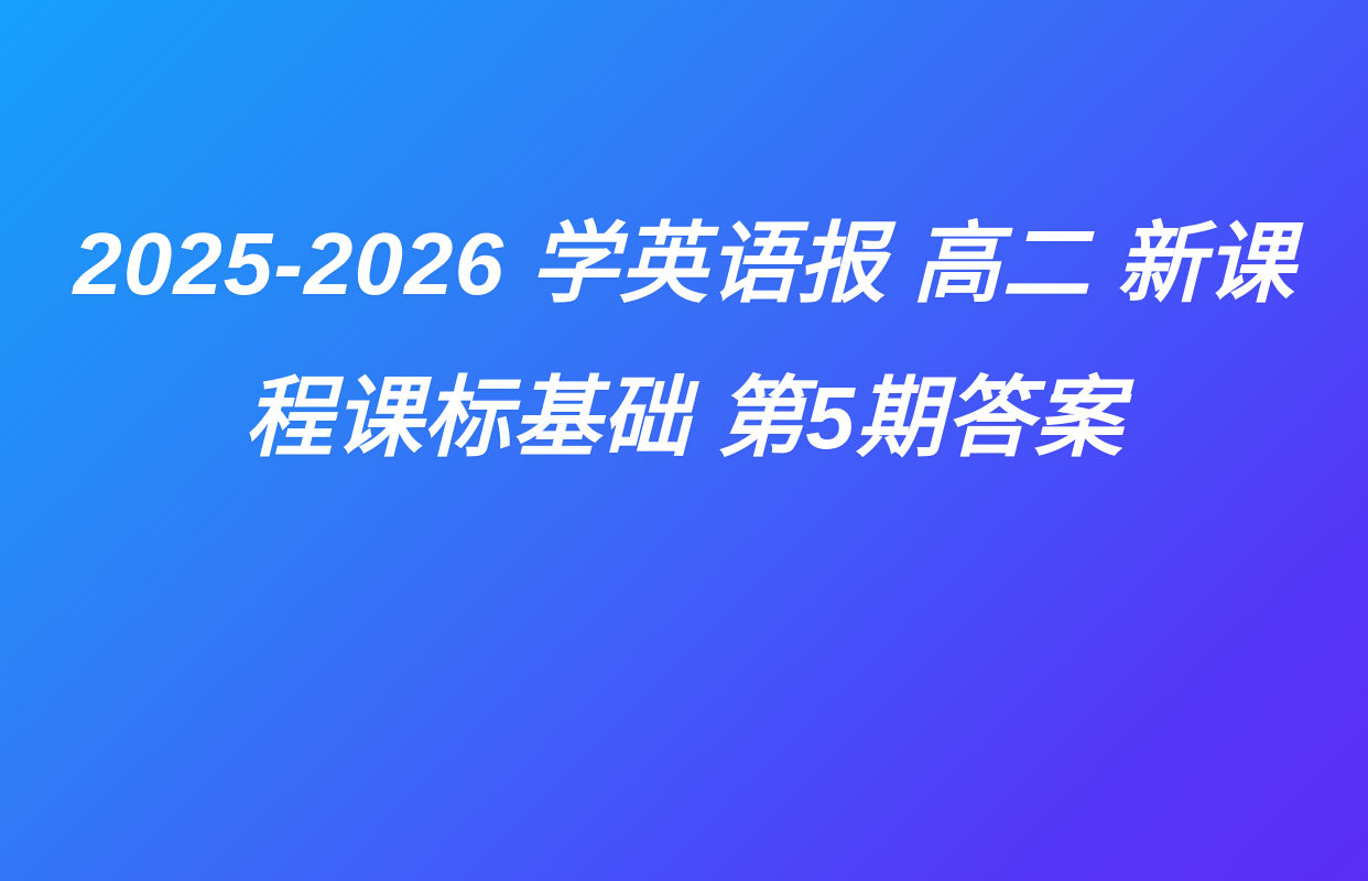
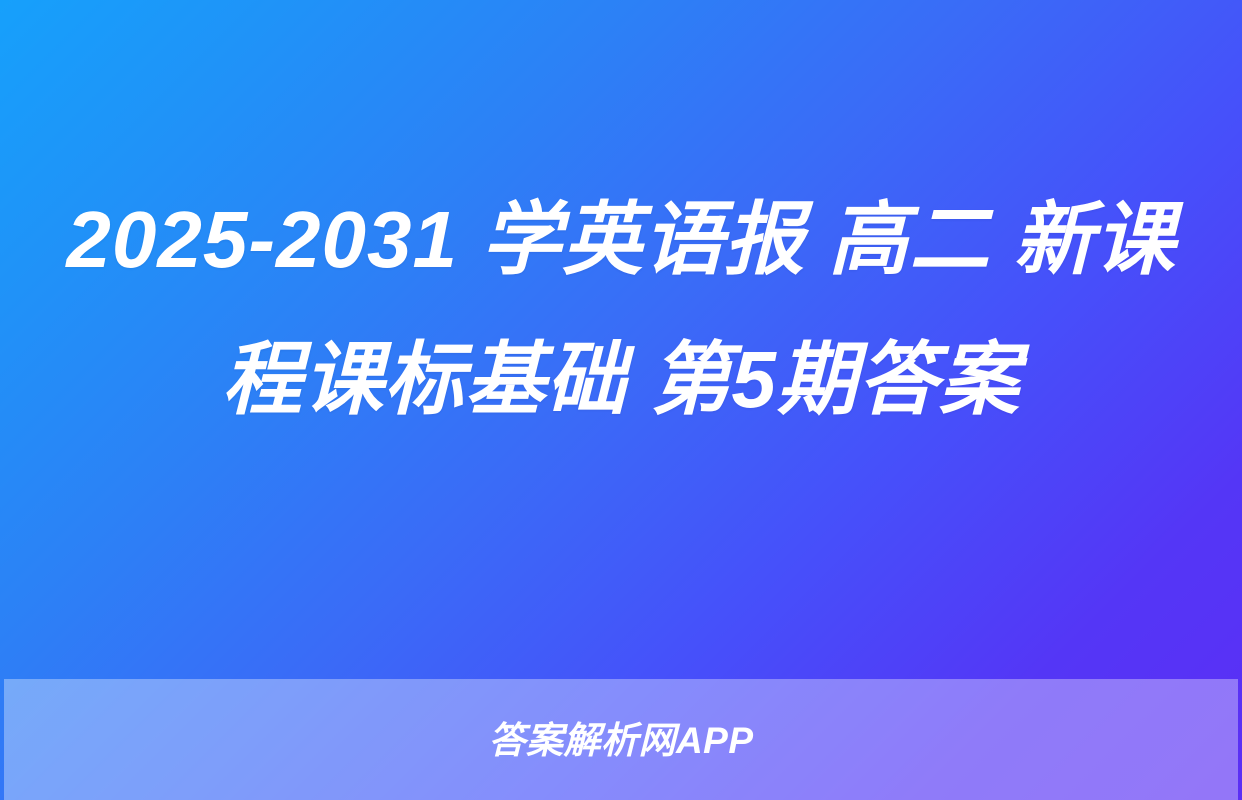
- 2025-2026 学英语报 高二 新课程课标基础 第5期答案
+ 2025-2031 学英语报 高二 新课程课标基础 第5期答案
+ 答案解析网APP
